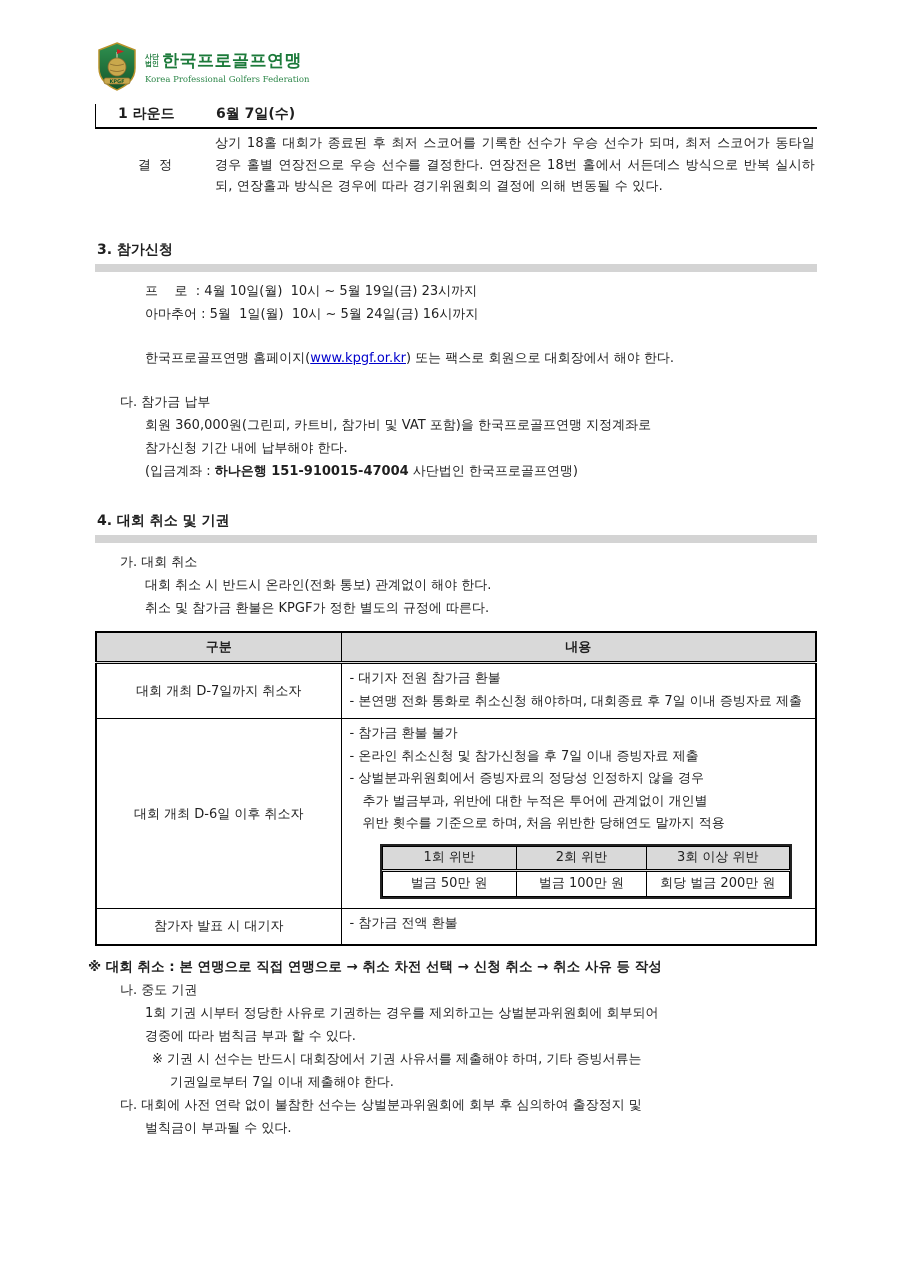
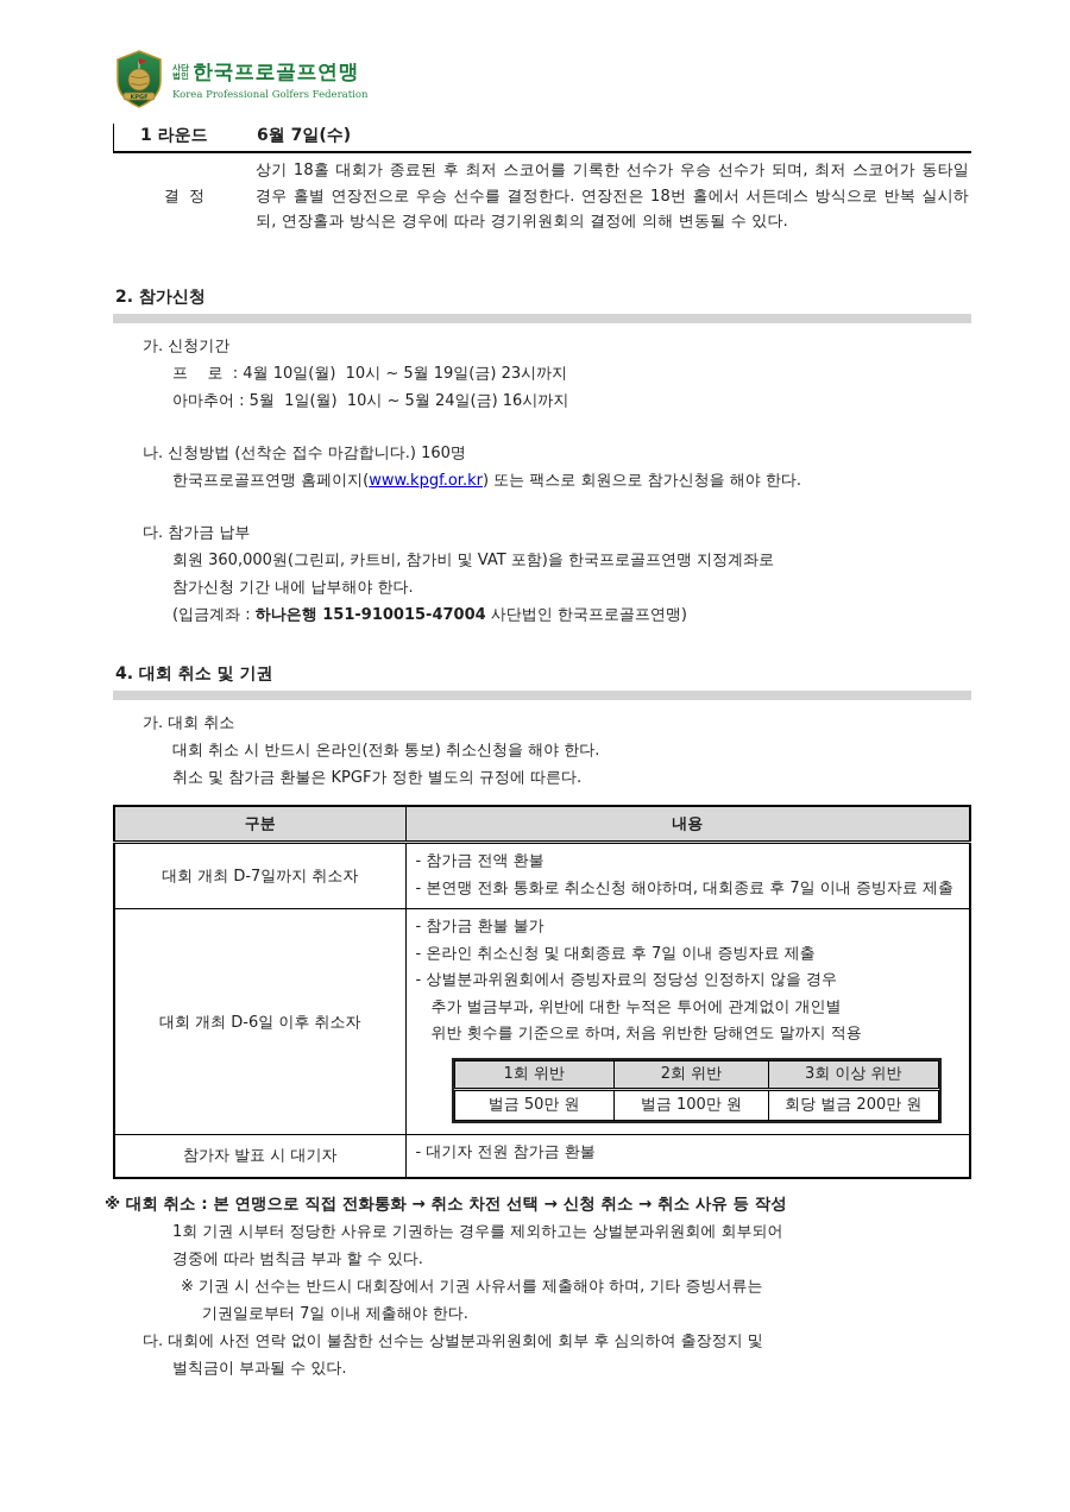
  사단
  법인
  한국프로골프연맹
  Korea Professional Golfers Federation
  1 라운드
  6월 7일(수)
  결 정
  상기 18홀 대회가 종료된 후 최저 스코어를 기록한 선수가 우승 선수가 되며, 최저 스코어가 동타일 경우 홀별 연장전으로 우승 선수를 결정한다. 연장전은 18번 홀에서 서든데스 방식으로 반복 실시하되, 연장홀과 방식은 경우에 따라 경기위원회의 결정에 의해 변동될 수 있다.
- 3. 참가신청
+ 2. 참가신청
+ 가. 신청기간
  프 로 : 4월 10일(월) 10시 ~ 5월 19일(금) 23시까지
  아마추어 : 5월 1일(월) 10시 ~ 5월 24일(금) 16시까지
+ 나. 신청방법 (선착순 접수 마감합니다.) 160명
- 한국프로골프연맹 홈페이지(www.kpgf.or.kr) 또는 팩스로 회원으로 대회장에서 해야 한다.
+ 한국프로골프연맹 홈페이지(www.kpgf.or.kr) 또는 팩스로 회원으로 참가신청을 해야 한다.
  다. 참가금 납부
  회원 360,000원(그린피, 카트비, 참가비 및 VAT 포함)을 한국프로골프연맹 지정계좌로
  참가신청 기간 내에 납부해야 한다.
  (입금계좌 : 하나은행 151-910015-47004 사단법인 한국프로골프연맹)
  4. 대회 취소 및 기권
  가. 대회 취소
- 대회 취소 시 반드시 온라인(전화 통보) 관계없이 해야 한다.
+ 대회 취소 시 반드시 온라인(전화 통보) 취소신청을 해야 한다.
  취소 및 참가금 환불은 KPGF가 정한 별도의 규정에 따른다.
  구분	내용
- 대회 개최 D-7일까지 취소자	- 대기자 전원 참가금 환불 - 본연맹 전화 통화로 취소신청 해야하며, 대회종료 후 7일 이내 증빙자료 제출
+ 대회 개최 D-7일까지 취소자	- 참가금 전액 환불 - 본연맹 전화 통화로 취소신청 해야하며, 대회종료 후 7일 이내 증빙자료 제출
- 대회 개최 D-6일 이후 취소자	- 참가금 환불 불가 - 온라인 취소신청 및 참가신청을 후 7일 이내 증빙자료 제출 - 상벌분과위원회에서 증빙자료의 정당성 인정하지 않을 경우 추가 벌금부과, 위반에 대한 누적은 투어에 관계없이 개인별 위반 횟수를 기준으로 하며, 처음 위반한 당해연도 말까지 적용
+ 대회 개최 D-6일 이후 취소자	- 참가금 환불 불가 - 온라인 취소신청 및 대회종료 후 7일 이내 증빙자료 제출 - 상벌분과위원회에서 증빙자료의 정당성 인정하지 않을 경우 추가 벌금부과, 위반에 대한 누적은 투어에 관계없이 개인별 위반 횟수를 기준으로 하며, 처음 위반한 당해연도 말까지 적용
  1회 위반	2회 위반	3회 이상 위반
  벌금 50만 원	벌금 100만 원	회당 벌금 200만 원
- 참가자 발표 시 대기자	- 참가금 전액 환불
+ 참가자 발표 시 대기자	- 대기자 전원 참가금 환불
- ※ 대회 취소 : 본 연맹으로 직접 연맹으로 → 취소 차전 선택 → 신청 취소 → 취소 사유 등 작성
+ ※ 대회 취소 : 본 연맹으로 직접 전화통화 → 취소 차전 선택 → 신청 취소 → 취소 사유 등 작성
- 나. 중도 기권
  1회 기권 시부터 정당한 사유로 기권하는 경우를 제외하고는 상벌분과위원회에 회부되어
  경중에 따라 범칙금 부과 할 수 있다.
  ※ 기권 시 선수는 반드시 대회장에서 기권 사유서를 제출해야 하며, 기타 증빙서류는
  기권일로부터 7일 이내 제출해야 한다.
  다. 대회에 사전 연락 없이 불참한 선수는 상벌분과위원회에 회부 후 심의하여 출장정지 및
  벌칙금이 부과될 수 있다.
